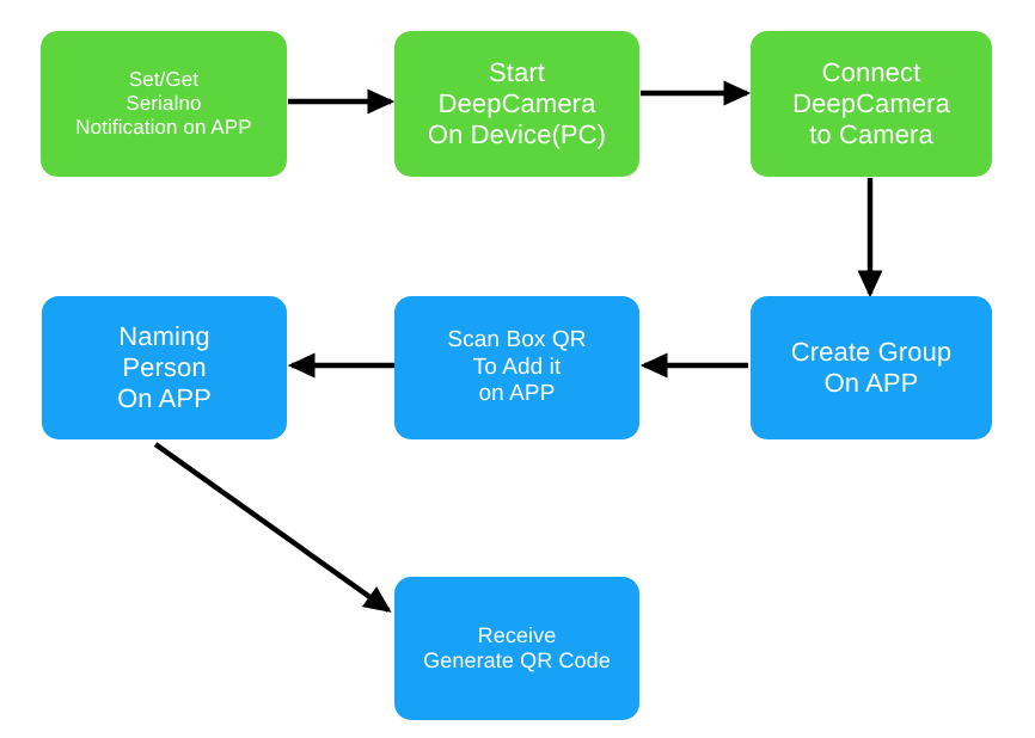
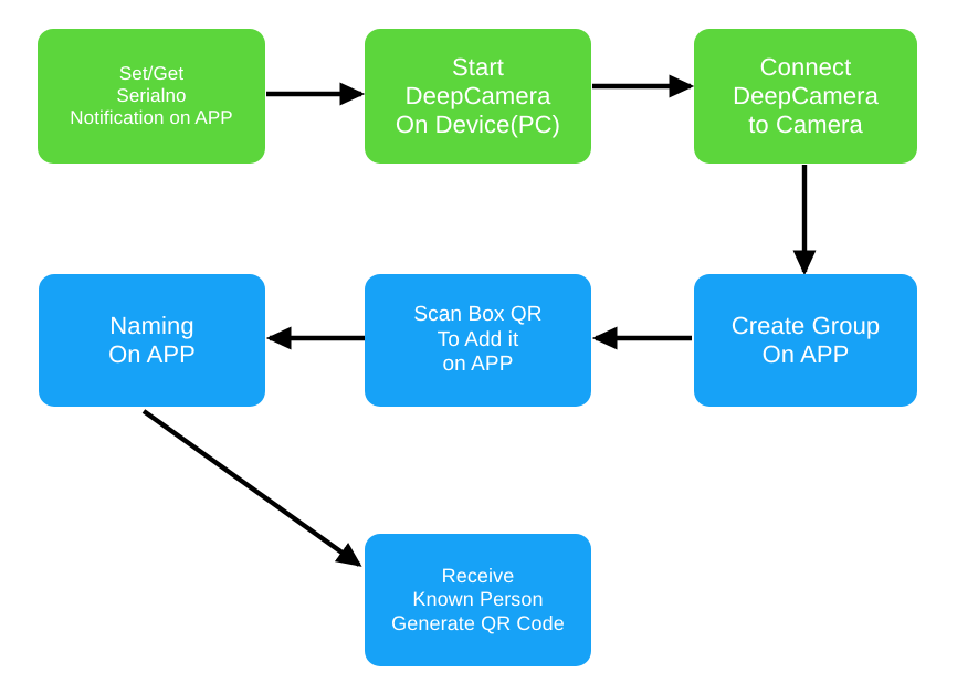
  Set/Get
  Serialno
  Notification on APP
  Start
  DeepCamera
  On Device(PC)
  Connect
  DeepCamera
  to Camera
  Create Group
  On APP
  Scan Box QR
  To Add it
  on APP
  Naming
- Person
  On APP
  Receive
+ Known Person
  Generate QR Code
